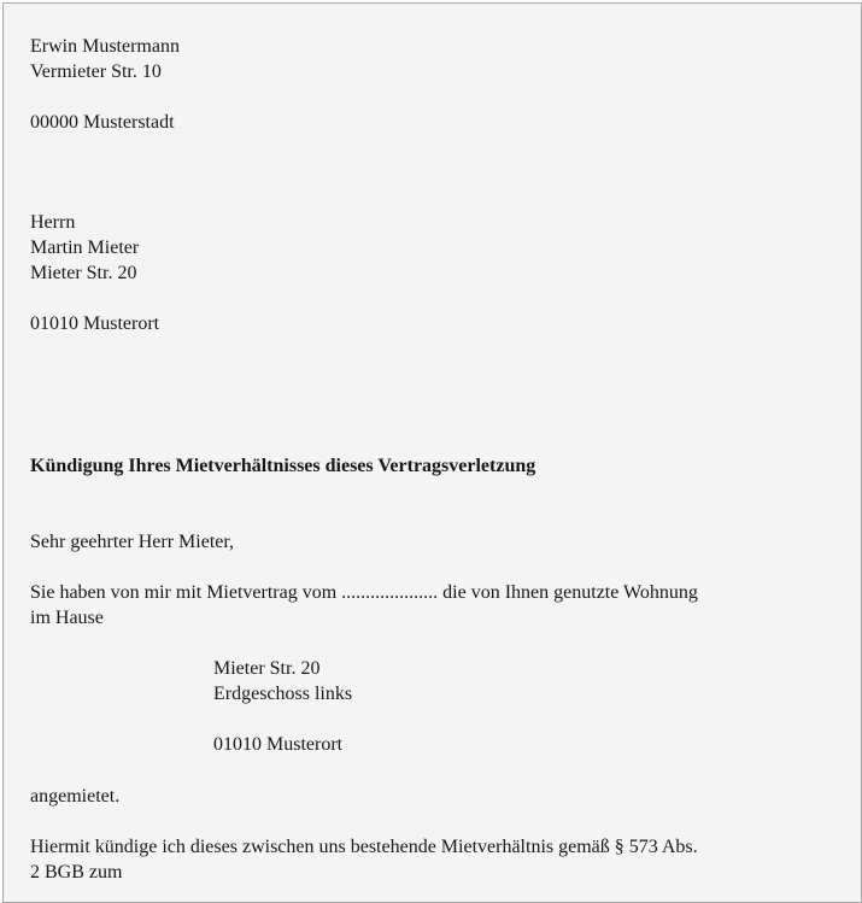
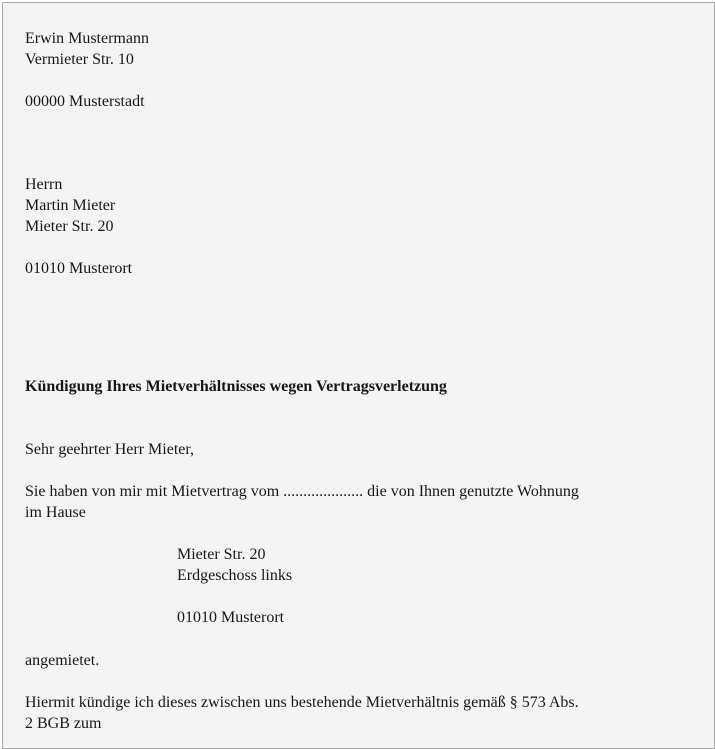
  Erwin Mustermann
  Vermieter Str. 10
  00000 Musterstadt
  Herrn
  Martin Mieter
  Mieter Str. 20
  01010 Musterort
- Kündigung Ihres Mietverhältnisses dieses Vertragsverletzung
+ Kündigung Ihres Mietverhältnisses wegen Vertragsverletzung
  Sehr geehrter Herr Mieter,
  Sie haben von mir mit Mietvertrag vom .................... die von Ihnen genutzte Wohnung
  im Hause
  Mieter Str. 20
  Erdgeschoss links
  01010 Musterort
  angemietet.
  Hiermit kündige ich dieses zwischen uns bestehende Mietverhältnis gemäß § 573 Abs.
  2 BGB zum
